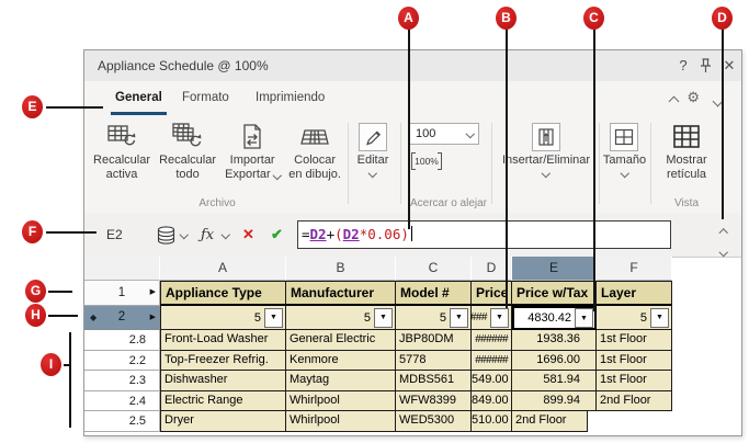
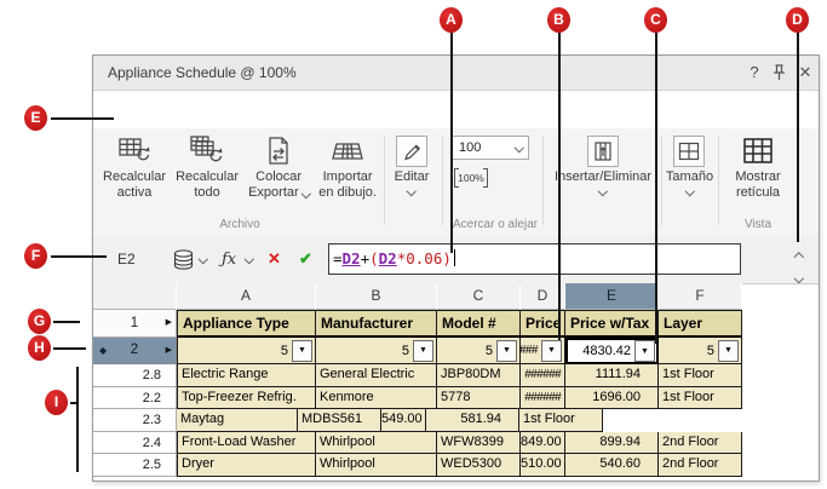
  A
  B
  C
  D
  E
  F
  G
  H
  I
  Appliance Schedule @ 100%
  ?
  ✕
- General
- Formato
- Imprimiendo
- ⚙
  Recalcular
  activa
  Recalcular
  todo
- Importar
+ Colocar
  Exportar
- Colocar
+ Importar
  en dibujo.
  Archivo
  Editar
  100
  100%
  Acercar o alejar
  Insertar/Eliminar
  Tamaño
  Mostrar
  retícula
  Vista
  E2
  ƒx
  ✕
  ✔
  =D2+(D2*0.06)
  A
  B
  C
  D
  E
  F
  1
  Appliance Type
  Manufacturer
  Model #
  Pric
  Price w/Tax
  Layer
  ◆
  2
  5
  5
  5
  ###
  4830.42
  5
  2.8
- Front-Load Washer
+ Electric Range
  General Electric
  JBP80DM
  ######
- 1938.36
+ 1111.94
  1st Floor
  2.2
  Top-Freezer Refrig.
  Kenmore
  5778
  ######
  1696.00
  1st Floor
  2.3
- Dishwasher
  Maytag
  MDBS561
  549.00
  581.94
  1st Floor
  2.4
- Electric Range
+ Front-Load Washer
  Whirlpool
  WFW8399
  849.00
  899.94
  2nd Floor
  2.5
  Dryer
  Whirlpool
  WED5300
  510.00
+ 540.60
  2nd Floor
